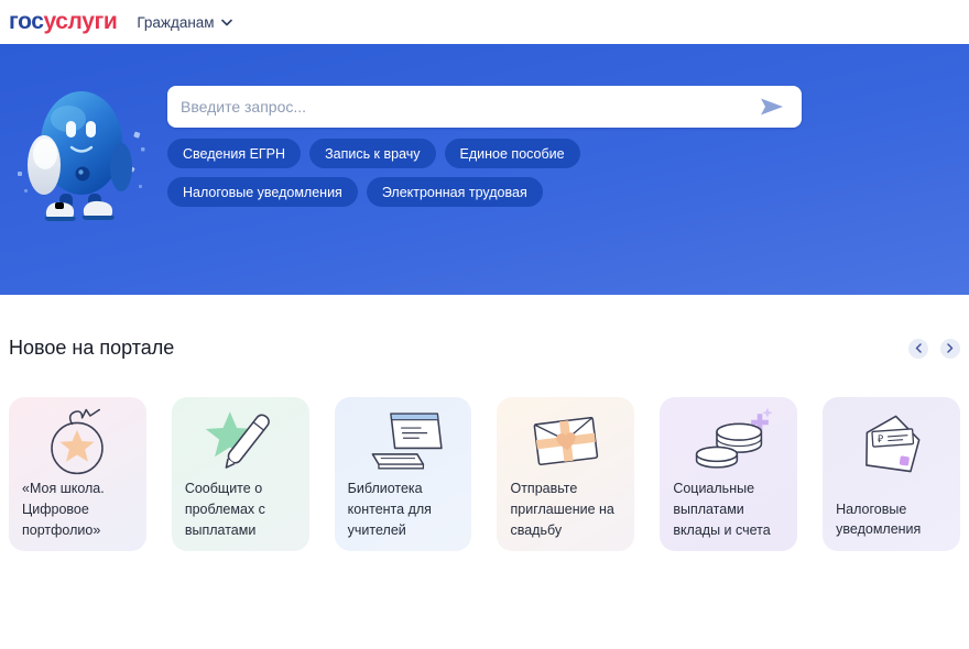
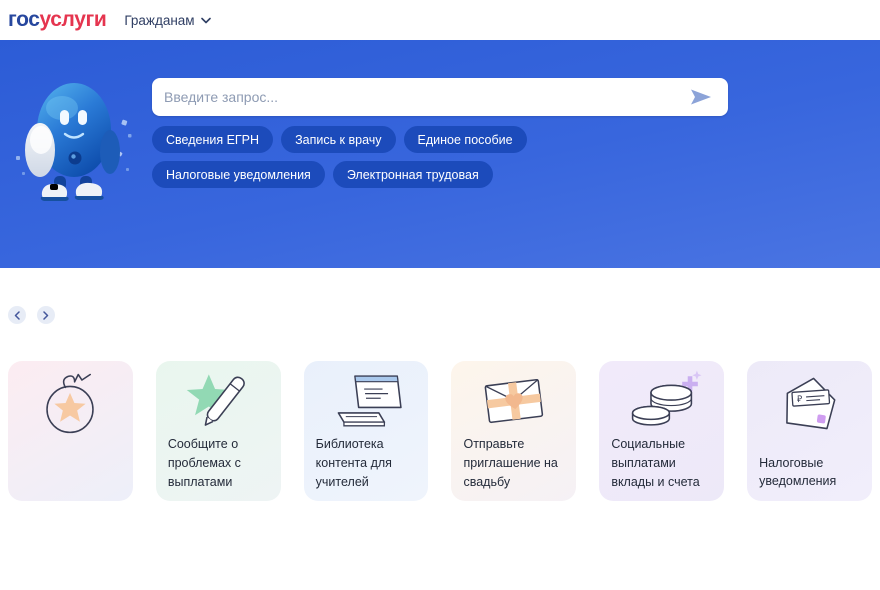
  гос
  услуги
  Гражданам
  Введите запрос...
  Сведения ЕГРН
  Запись к врачу
  Единое пособие
  Налоговые уведомления
  Электронная трудовая
- Новое на портале
- «Моя школа. Цифровое портфолио»
  Сообщите о проблемах с выплатами
  Библиотека контента для учителей
  Отправьте приглашение на свадьбу
  Социальные выплатами вклады и счета
  Налоговые уведомления
